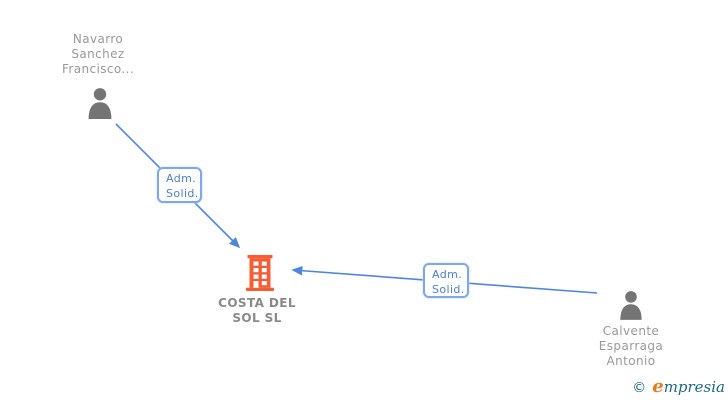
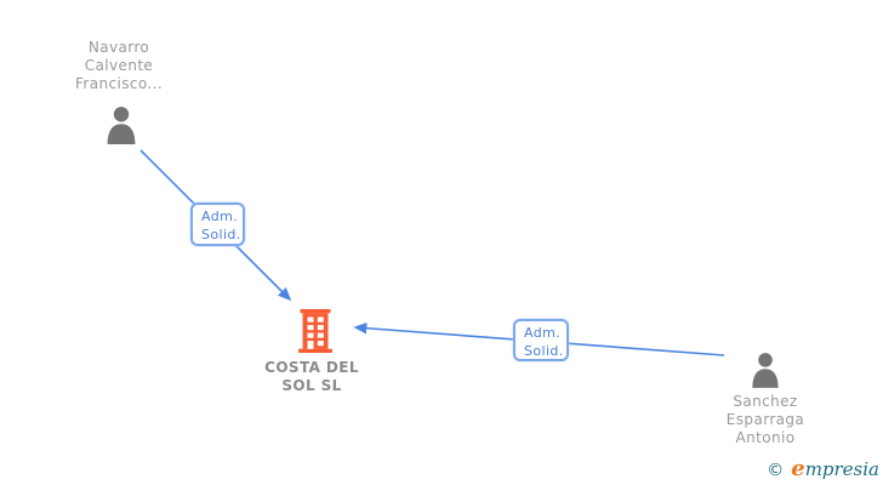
  Navarro
- Sanchez
+ Calvente
  Francisco...
  Adm.
  Solid.
  COSTA DEL
  SOL SL
  Adm.
  Solid.
- Calvente
+ Sanchez
  Esparraga
  Antonio
  ©
  e
  mpresia
